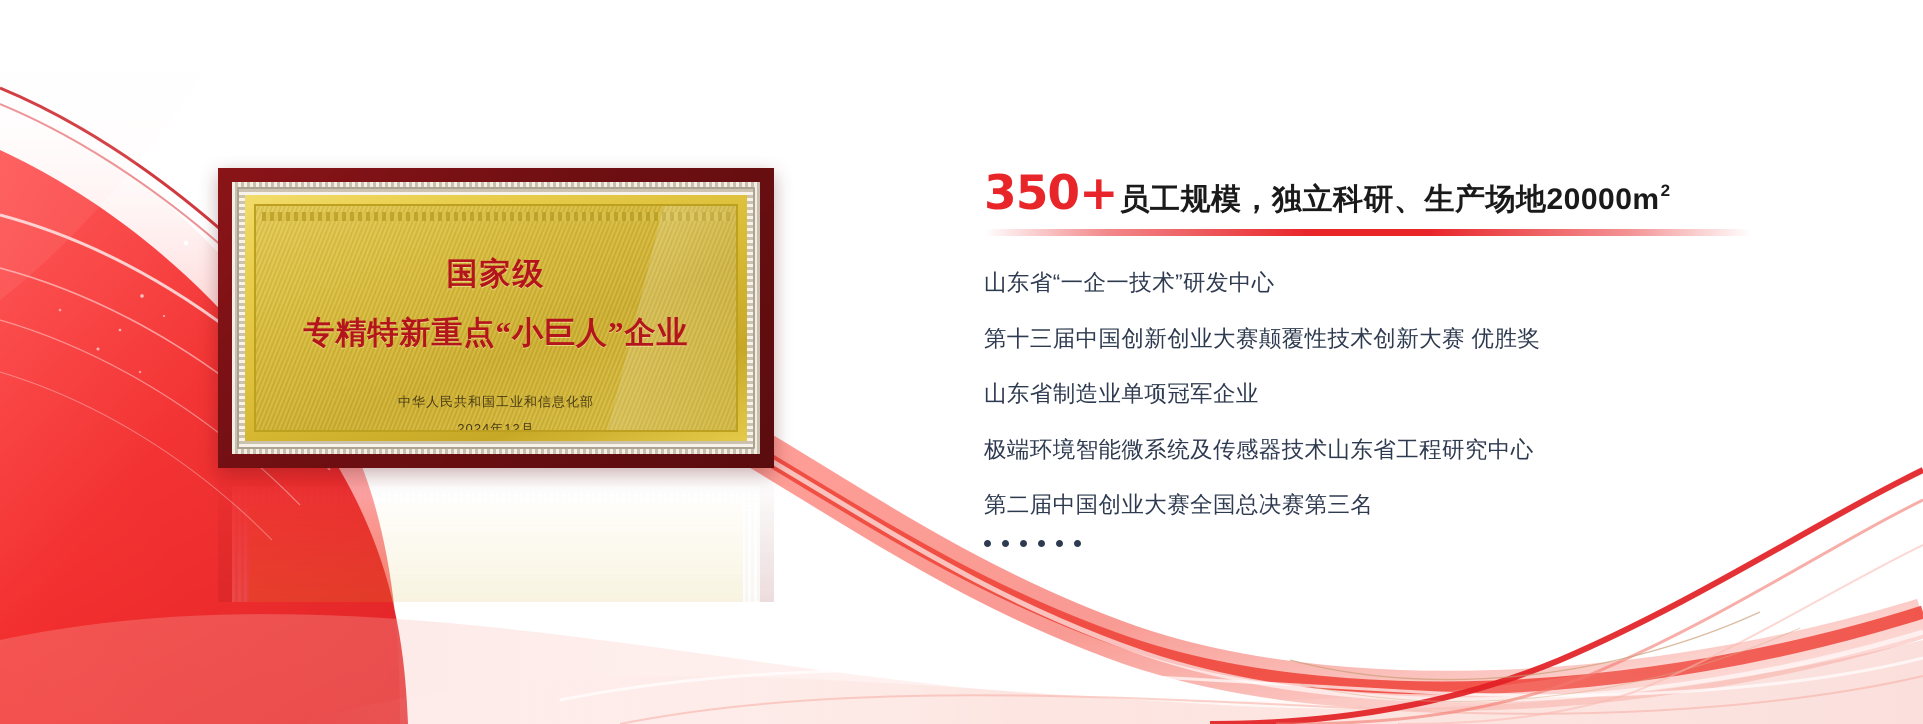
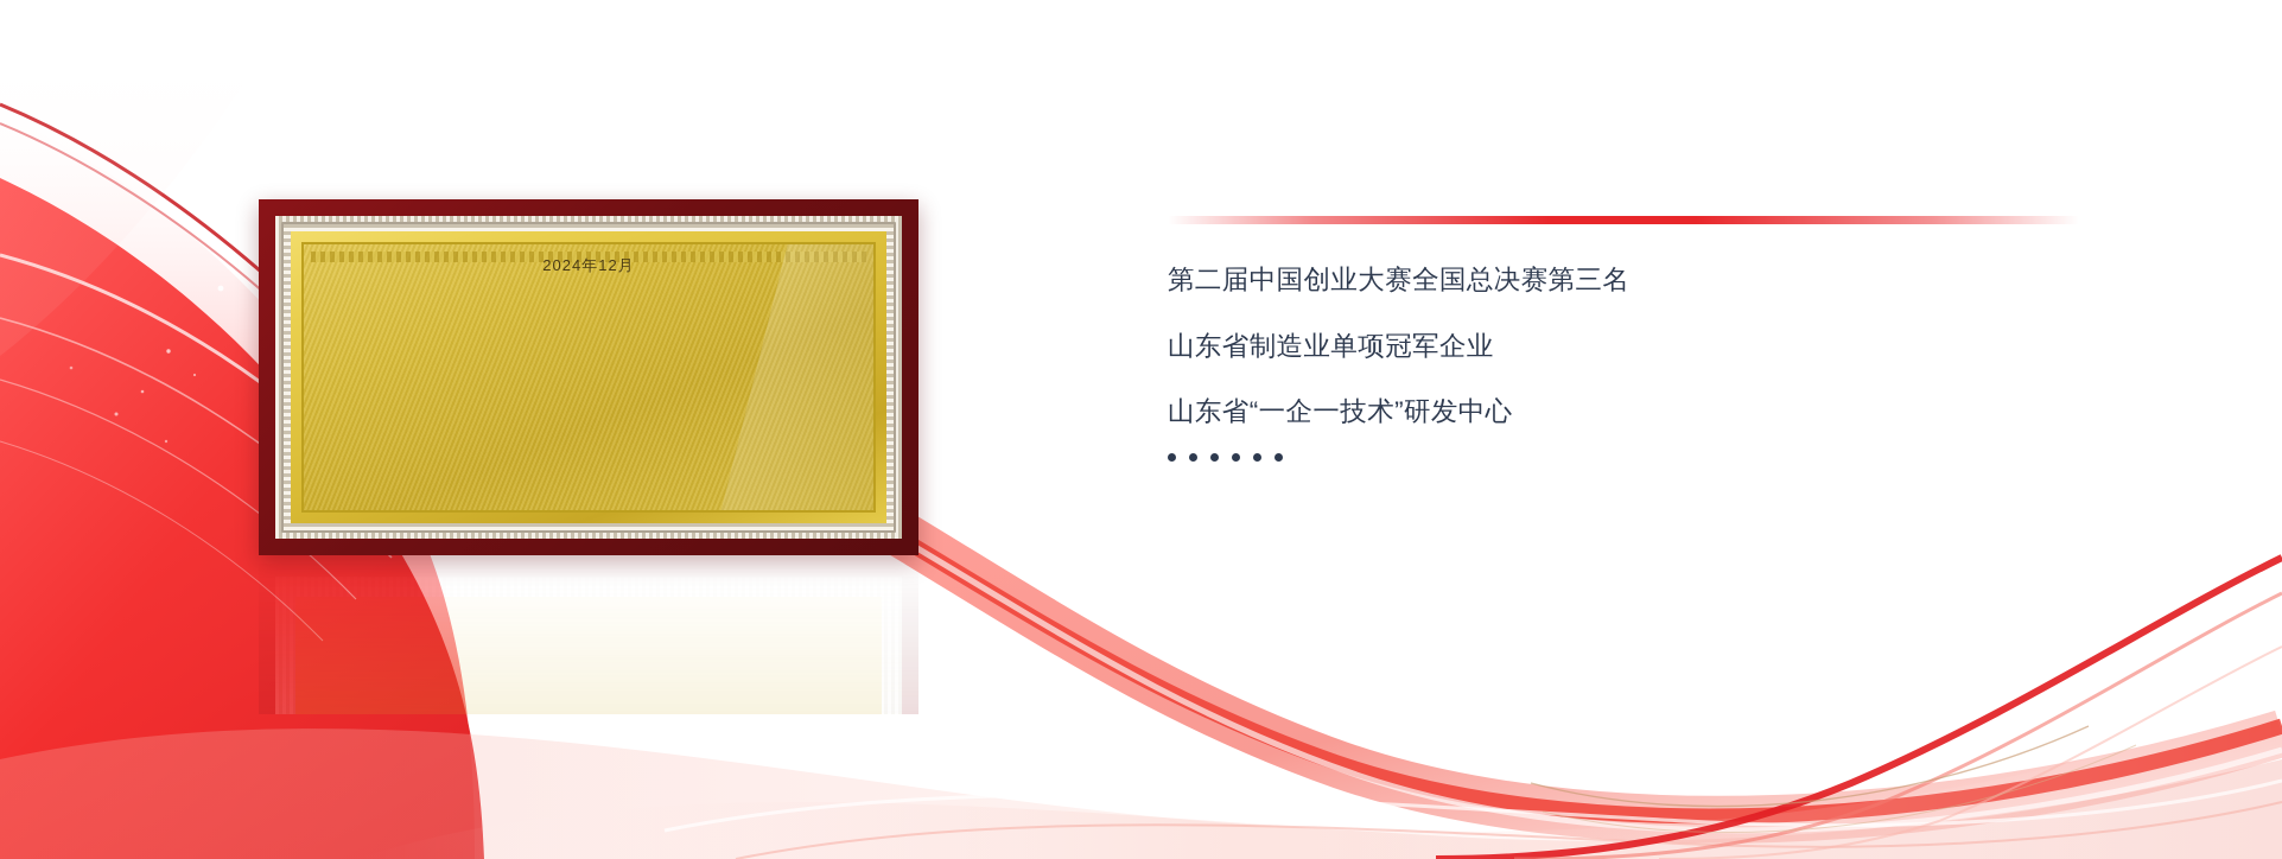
- 国家级
- 专精特新重点“小巨人”企业
- 中华人民共和国工业和信息化部
  2024年12月
- 350+
- 员工规模，独立科研、生产场地20000m
- 2
- 山东省“一企一技术”研发中心
+ 第二届中国创业大赛全国总决赛第三名
- 第十三届中国创新创业大赛颠覆性技术创新大赛 优胜奖
  山东省制造业单项冠军企业
- 极端环境智能微系统及传感器技术山东省工程研究中心
- 第二届中国创业大赛全国总决赛第三名
+ 山东省“一企一技术”研发中心
